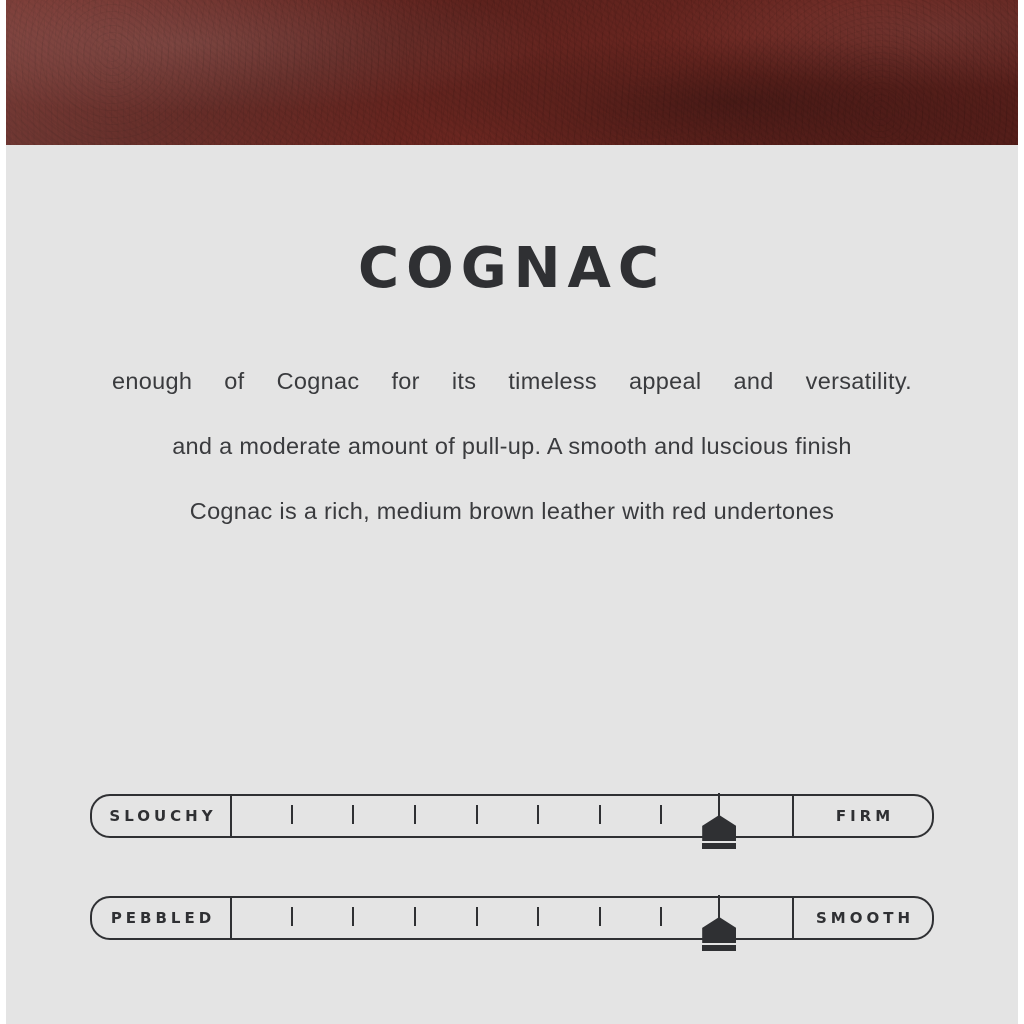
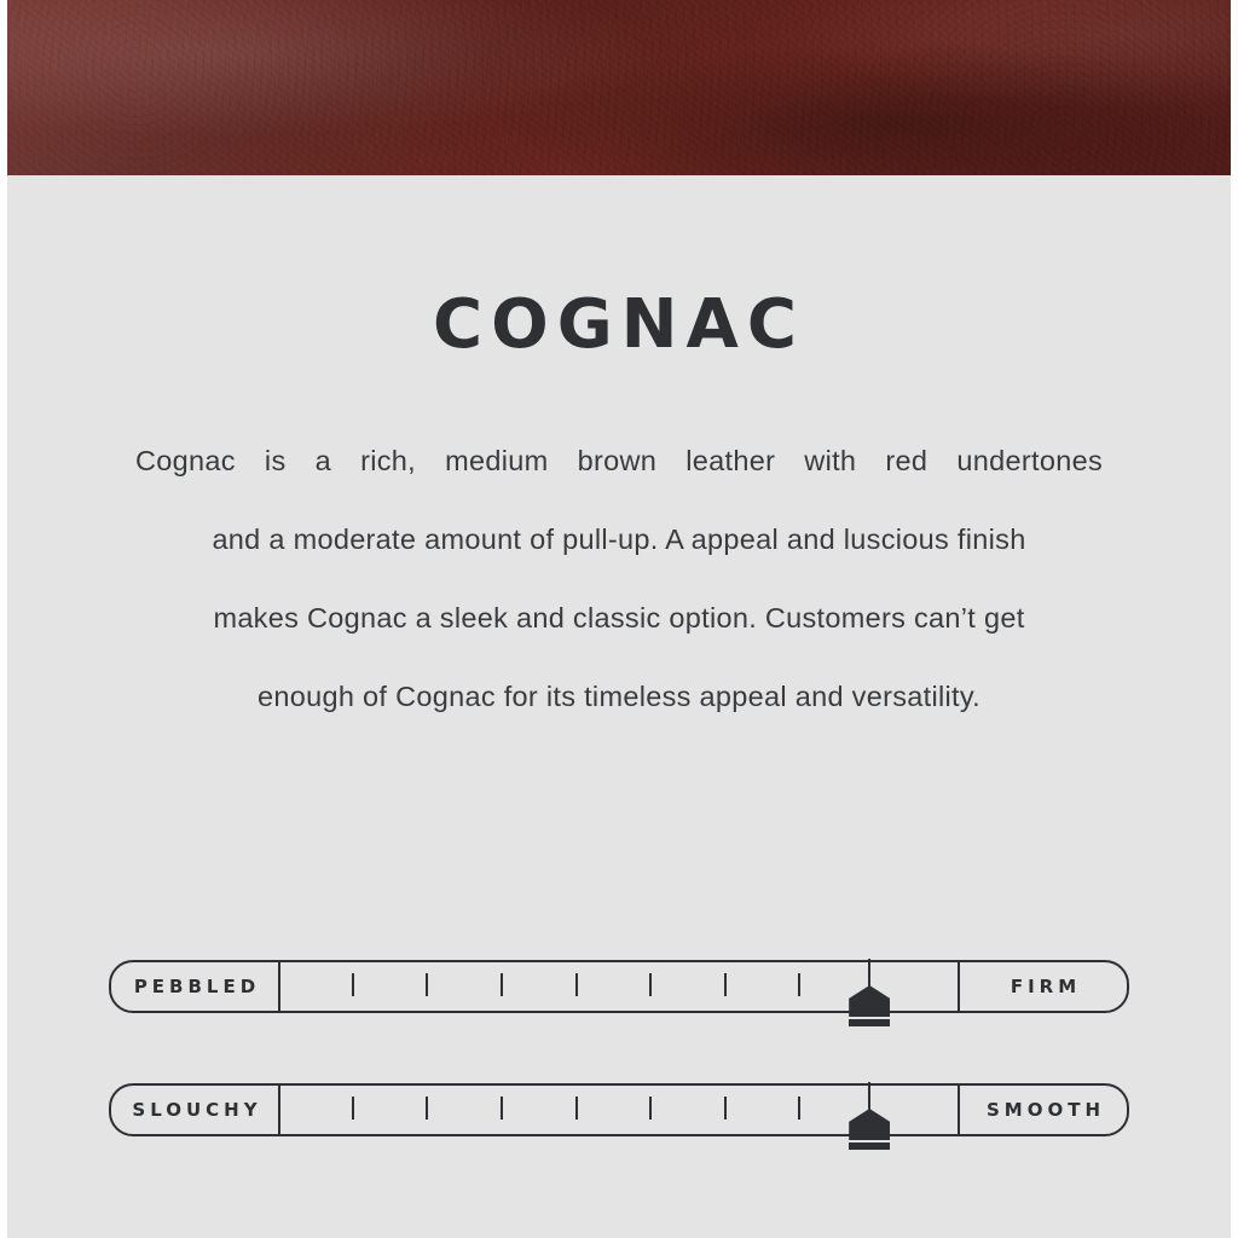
  COGNAC
- enough of Cognac for its timeless appeal and versatility.
+ Cognac is a rich, medium brown leather with red undertones
- and a moderate amount of pull-up. A smooth and luscious finish
+ and a moderate amount of pull-up. A appeal and luscious finish
+ makes Cognac a sleek and classic option. Customers can’t get
- Cognac is a rich, medium brown leather with red undertones
+ enough of Cognac for its timeless appeal and versatility.
- SLOUCHY
+ PEBBLED
  FIRM
- PEBBLED
+ SLOUCHY
  SMOOTH
